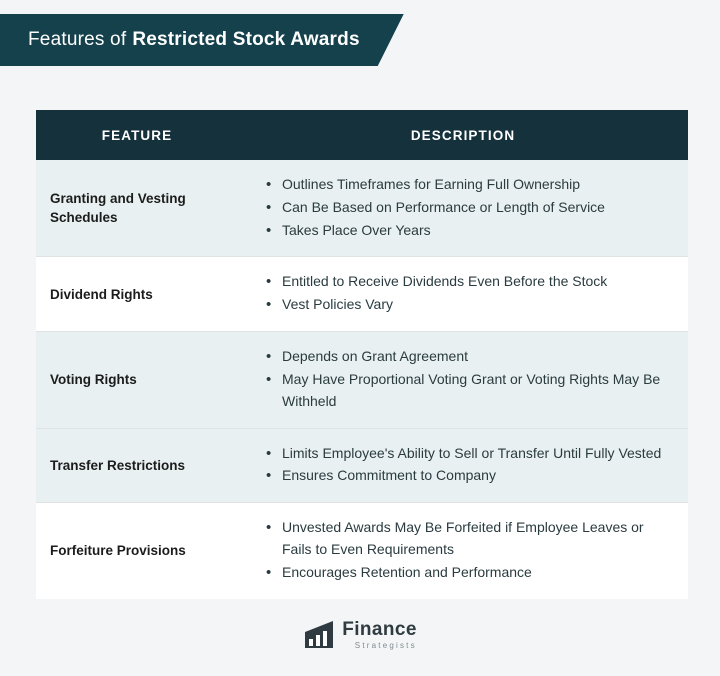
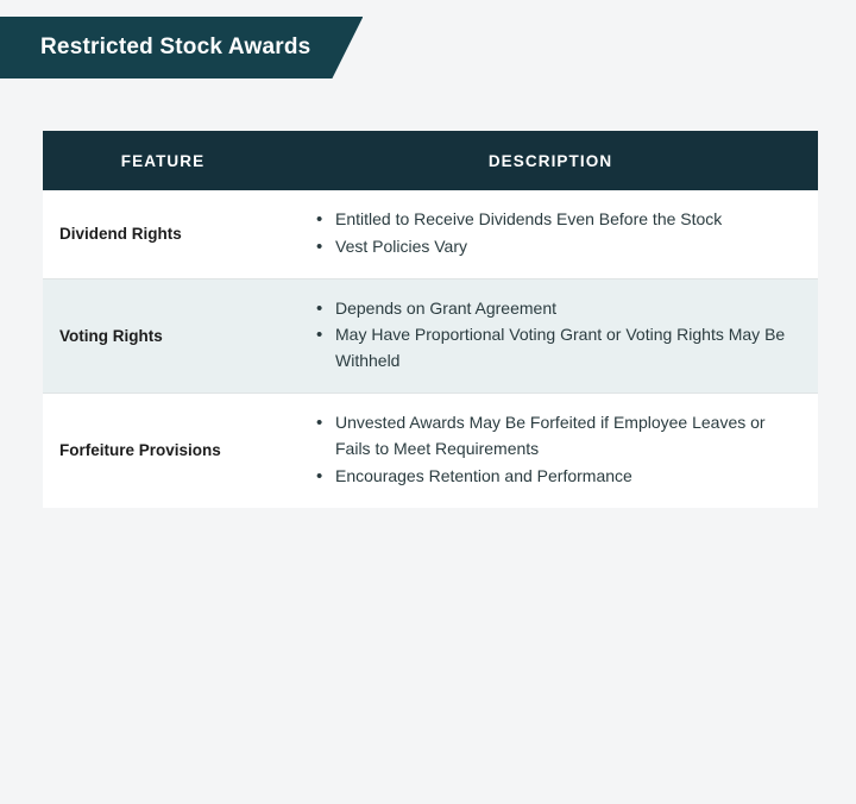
- Features of
  Restricted Stock Awards
  FEATURE	DESCRIPTION
- Granting and Vesting Schedules	Outlines Timeframes for Earning Full Ownership Can Be Based on Performance or Length of Service Takes Place Over Years
  Dividend Rights	Entitled to Receive Dividends Even Before the Stock Vest Policies Vary
  Voting Rights	Depends on Grant Agreement May Have Proportional Voting Grant or Voting Rights May Be Withheld
- Transfer Restrictions	Limits Employee's Ability to Sell or Transfer Until Fully Vested Ensures Commitment to Company
- Forfeiture Provisions	Unvested Awards May Be Forfeited if Employee Leaves or Fails to Even Requirements Encourages Retention and Performance
+ Forfeiture Provisions	Unvested Awards May Be Forfeited if Employee Leaves or Fails to Meet Requirements Encourages Retention and Performance
- Finance
- Strategists
